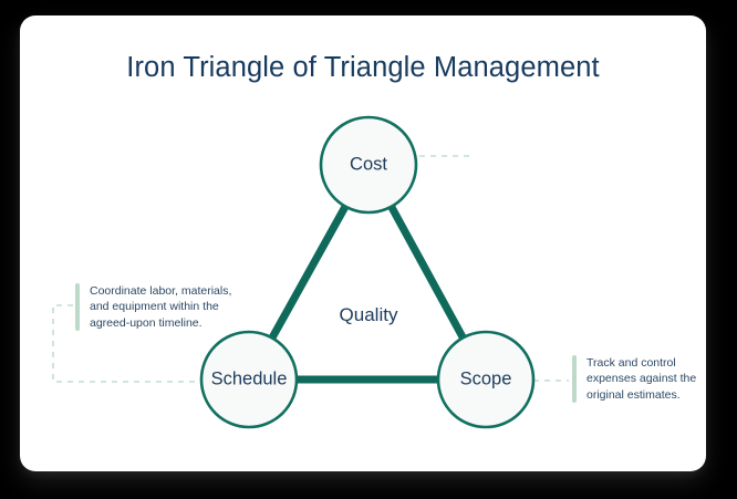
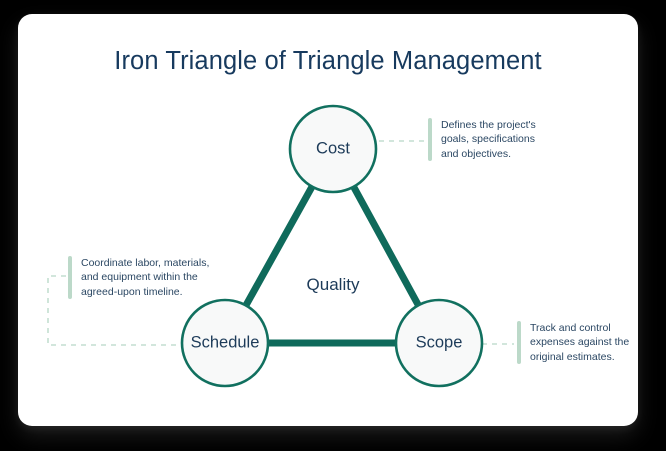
  Iron Triangle of Triangle Management
  Cost
  Schedule
  Scope
  Quality
+ Defines the project's
+ goals, specifications
+ and objectives.
  Coordinate labor, materials,
  and equipment within the
  agreed-upon timeline.
  Track and control
  expenses against the
  original estimates.
